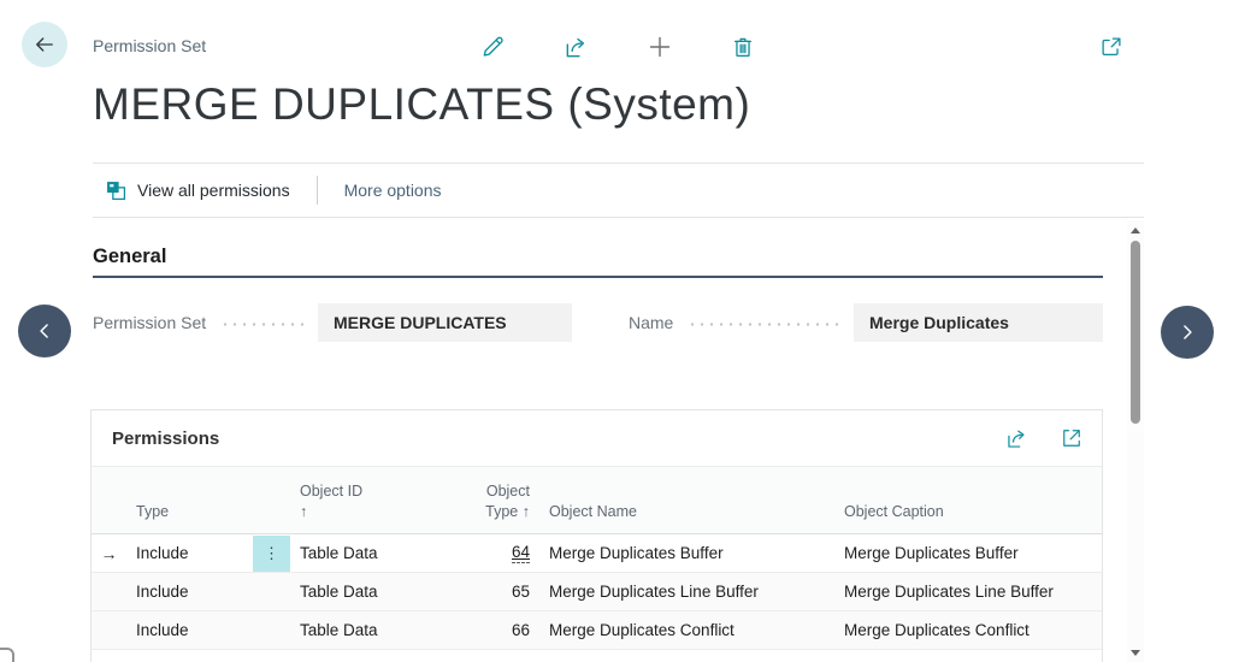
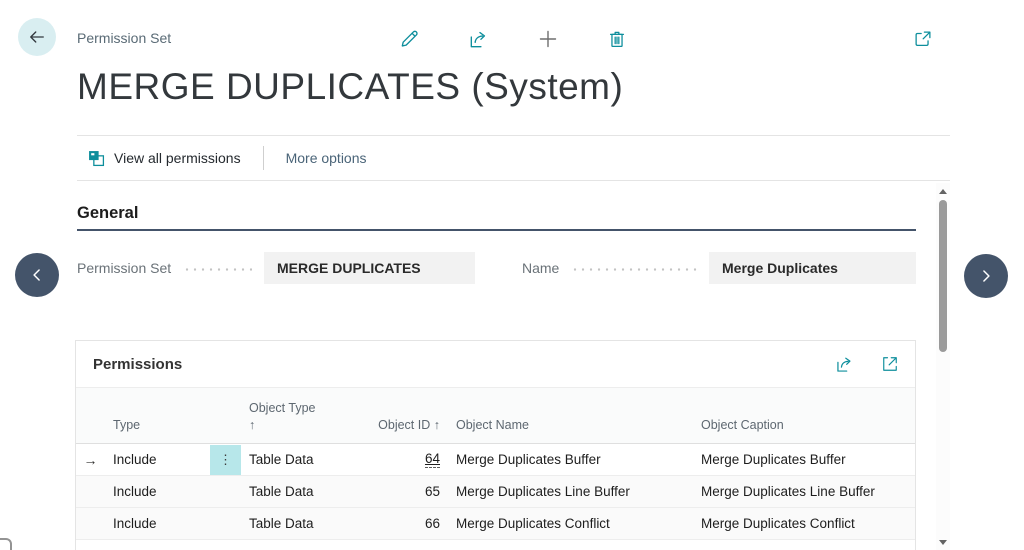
  Permission Set
  MERGE DUPLICATES (System)
  View all permissions
  More options
  General
  Permission Set
  MERGE DUPLICATES
  Name
  Merge Duplicates
  Permissions
  Type
- Object ID
+ Object Type
  ↑
- Object Type ↑
+ Object ID ↑
  Object Name
  Object Caption
  →
  Include
  ⋮
  Table Data
  64
  Merge Duplicates Buffer
  Merge Duplicates Buffer
  Include
  Table Data
  65
  Merge Duplicates Line Buffer
  Merge Duplicates Line Buffer
  Include
  Table Data
  66
  Merge Duplicates Conflict
  Merge Duplicates Conflict
